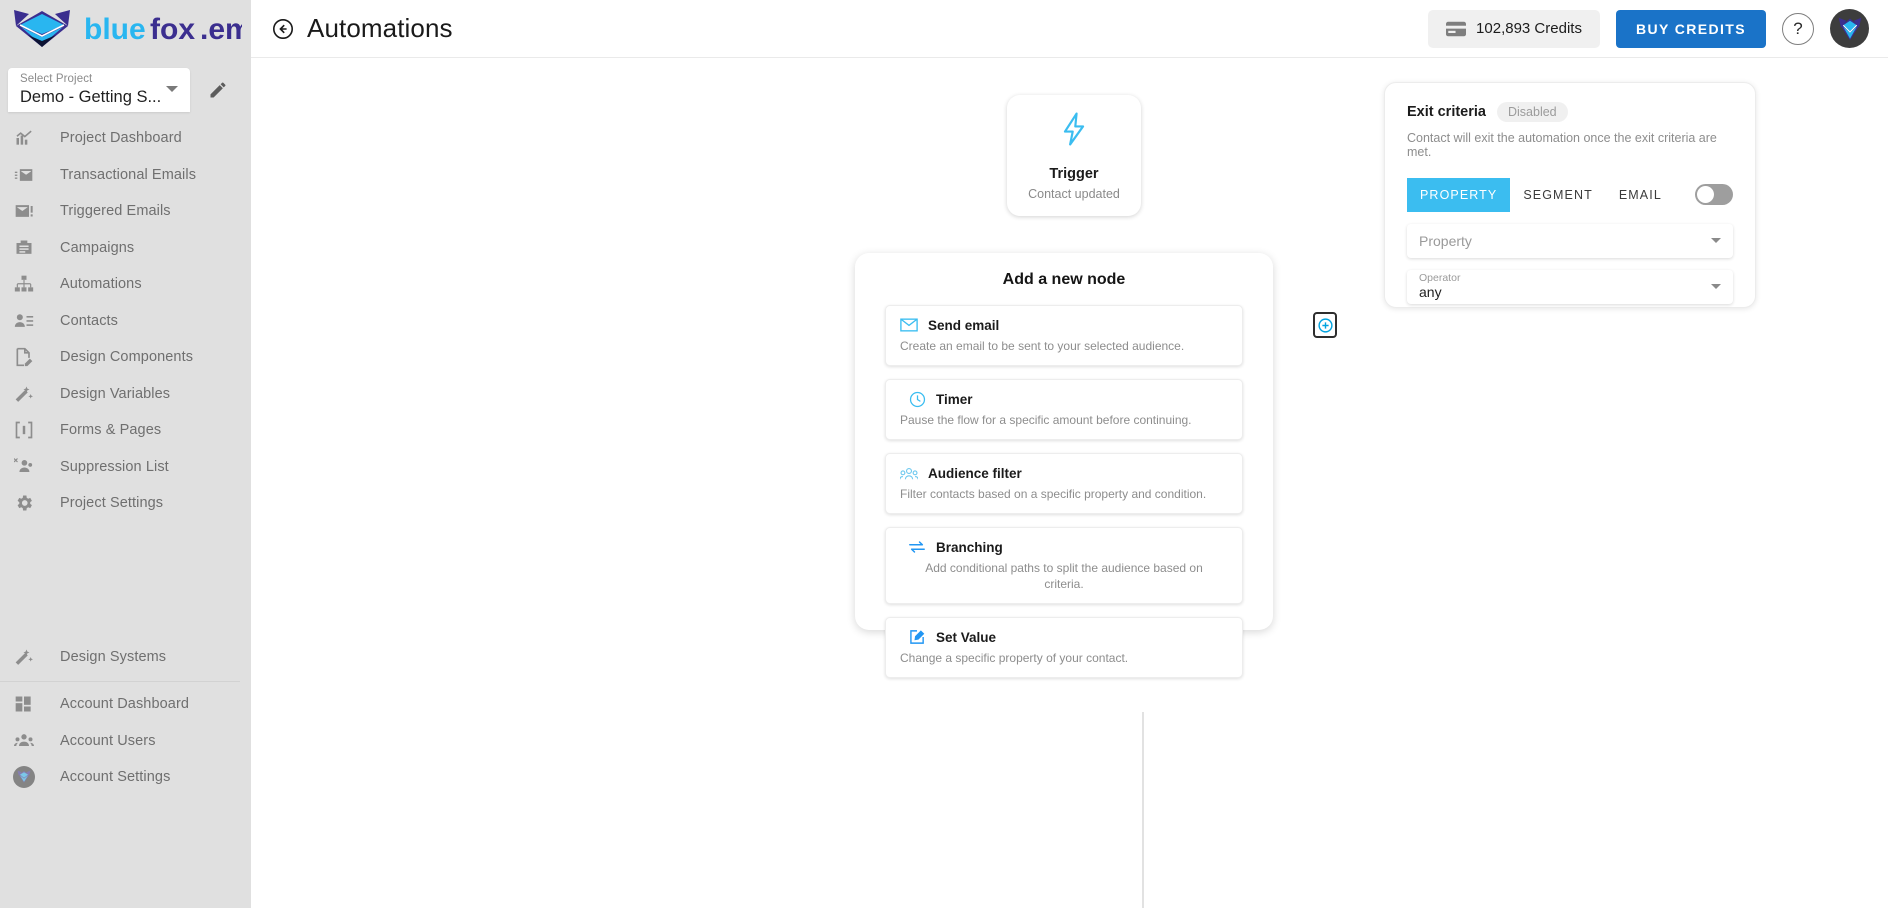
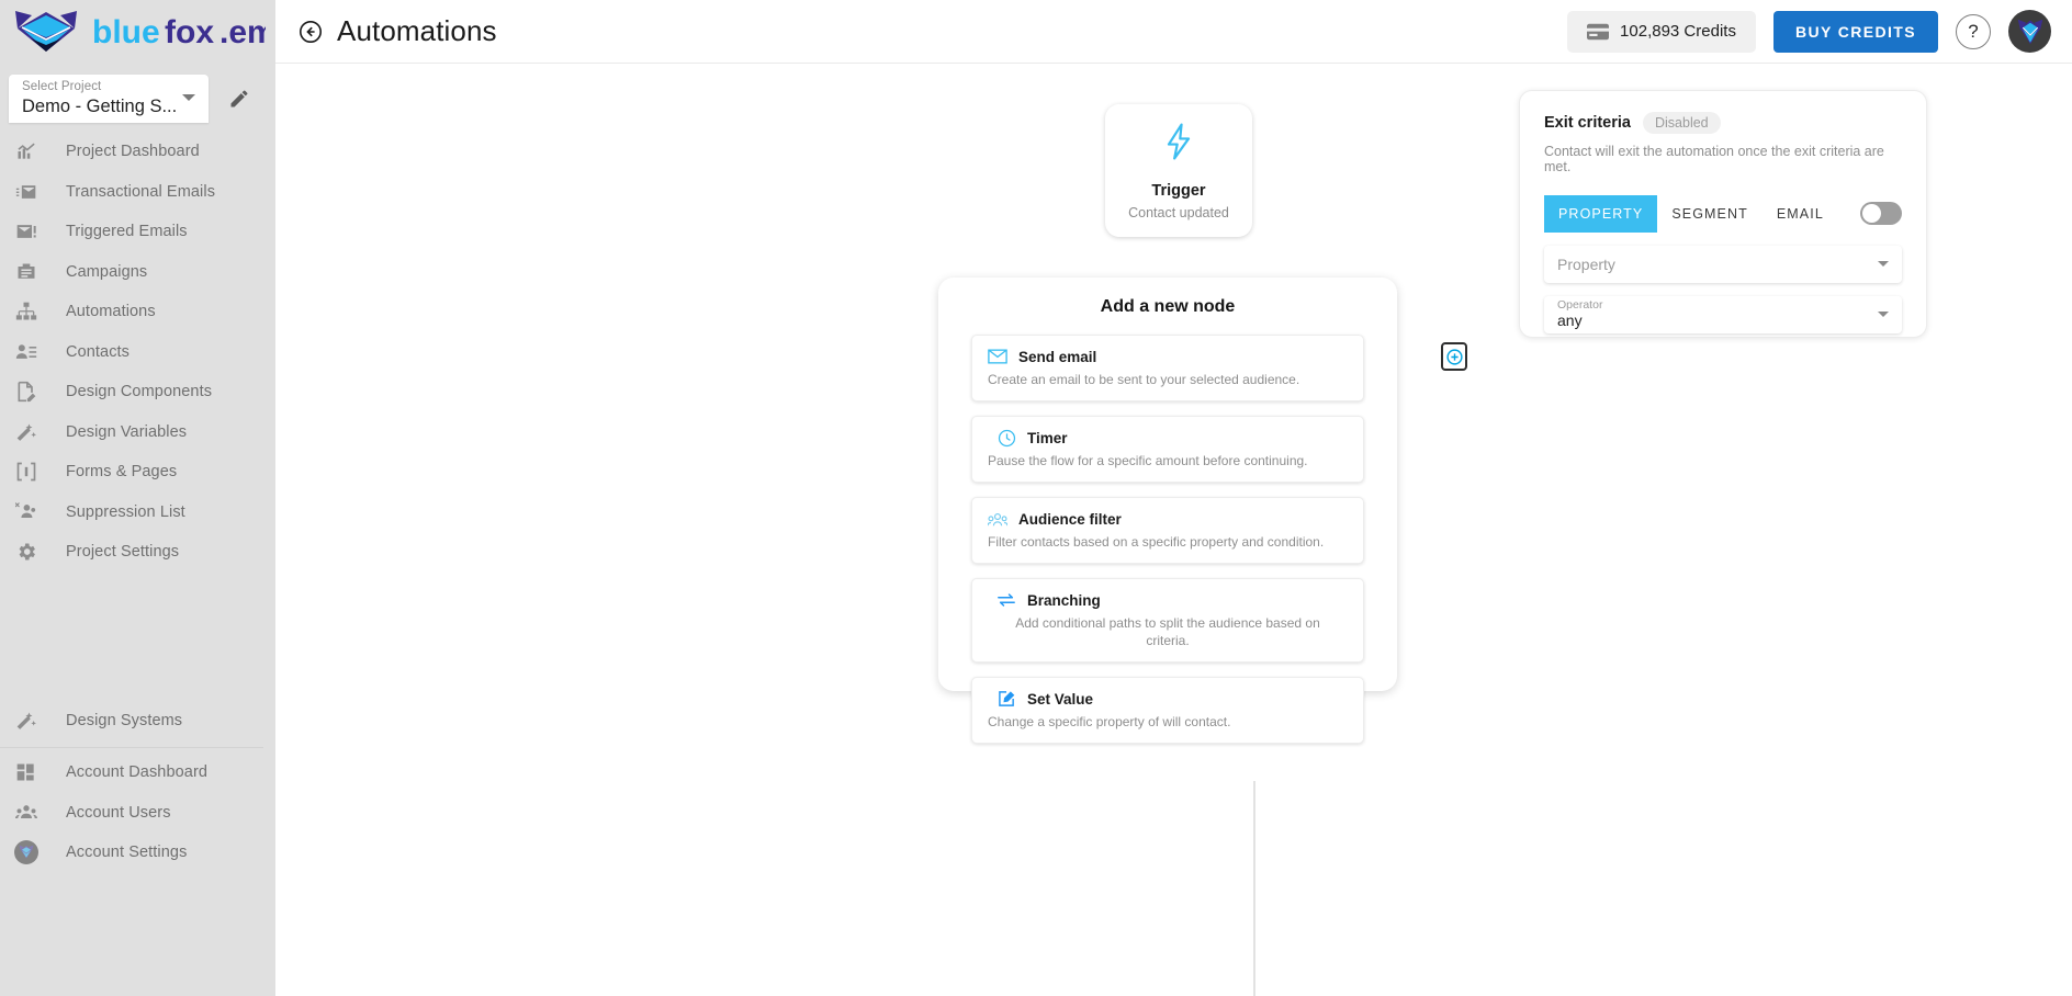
  blue
  fox
  Select Project
  Demo - Getting S...
  Project Dashboard
  Transactional Emails
  Triggered Emails
  Campaigns
  Automations
  Contacts
  Design Components
  Design Variables
  Forms & Pages
  Suppression List
  Project Settings
  Design Systems
  Account Dashboard
  Account Users
  Account Settings
  Automations
  102,893 Credits
  BUY CREDITS
  ?
  Trigger
  Contact updated
  Add a new node
  Send email
  Create an email to be sent to your selected audience.
  Timer
  Pause the flow for a specific amount before continuing.
  Audience filter
  Filter contacts based on a specific property and condition.
  Branching
  Add conditional paths to split the audience based on criteria.
  Set Value
- Change a specific property of your contact.
+ Change a specific property of will contact.
  Exit criteria
  Disabled
  Contact will exit the automation once the exit criteria are met.
  PROPERTY
  SEGMENT
  EMAIL
  Property
  Operator
  any
